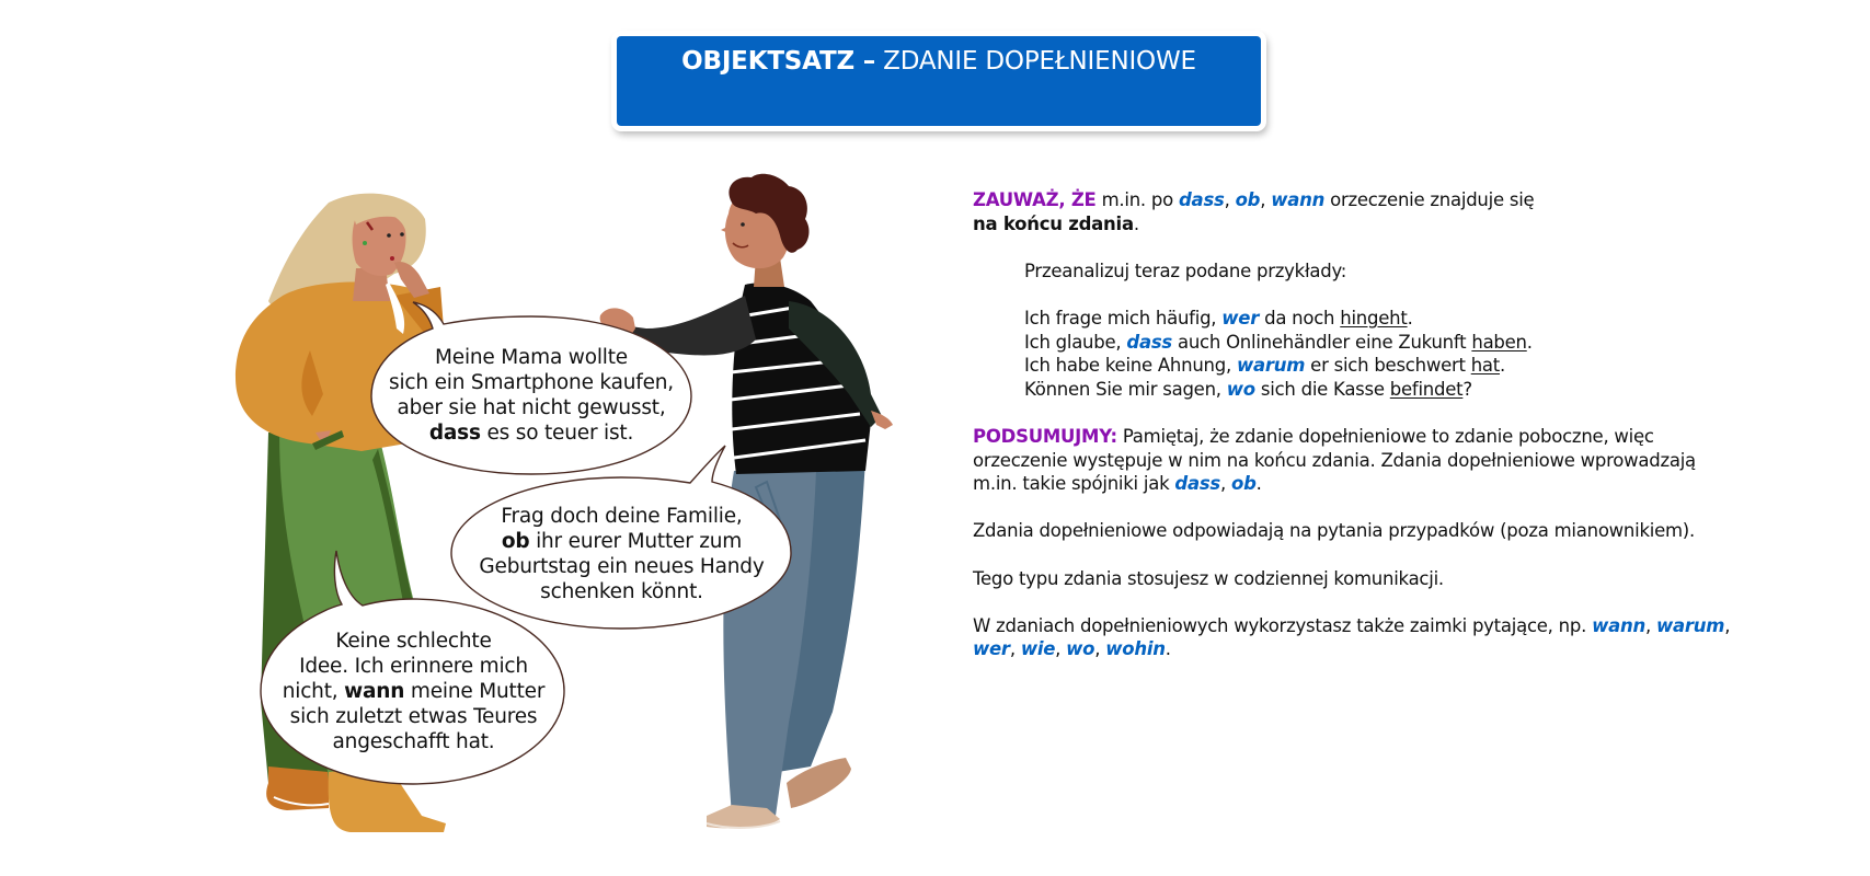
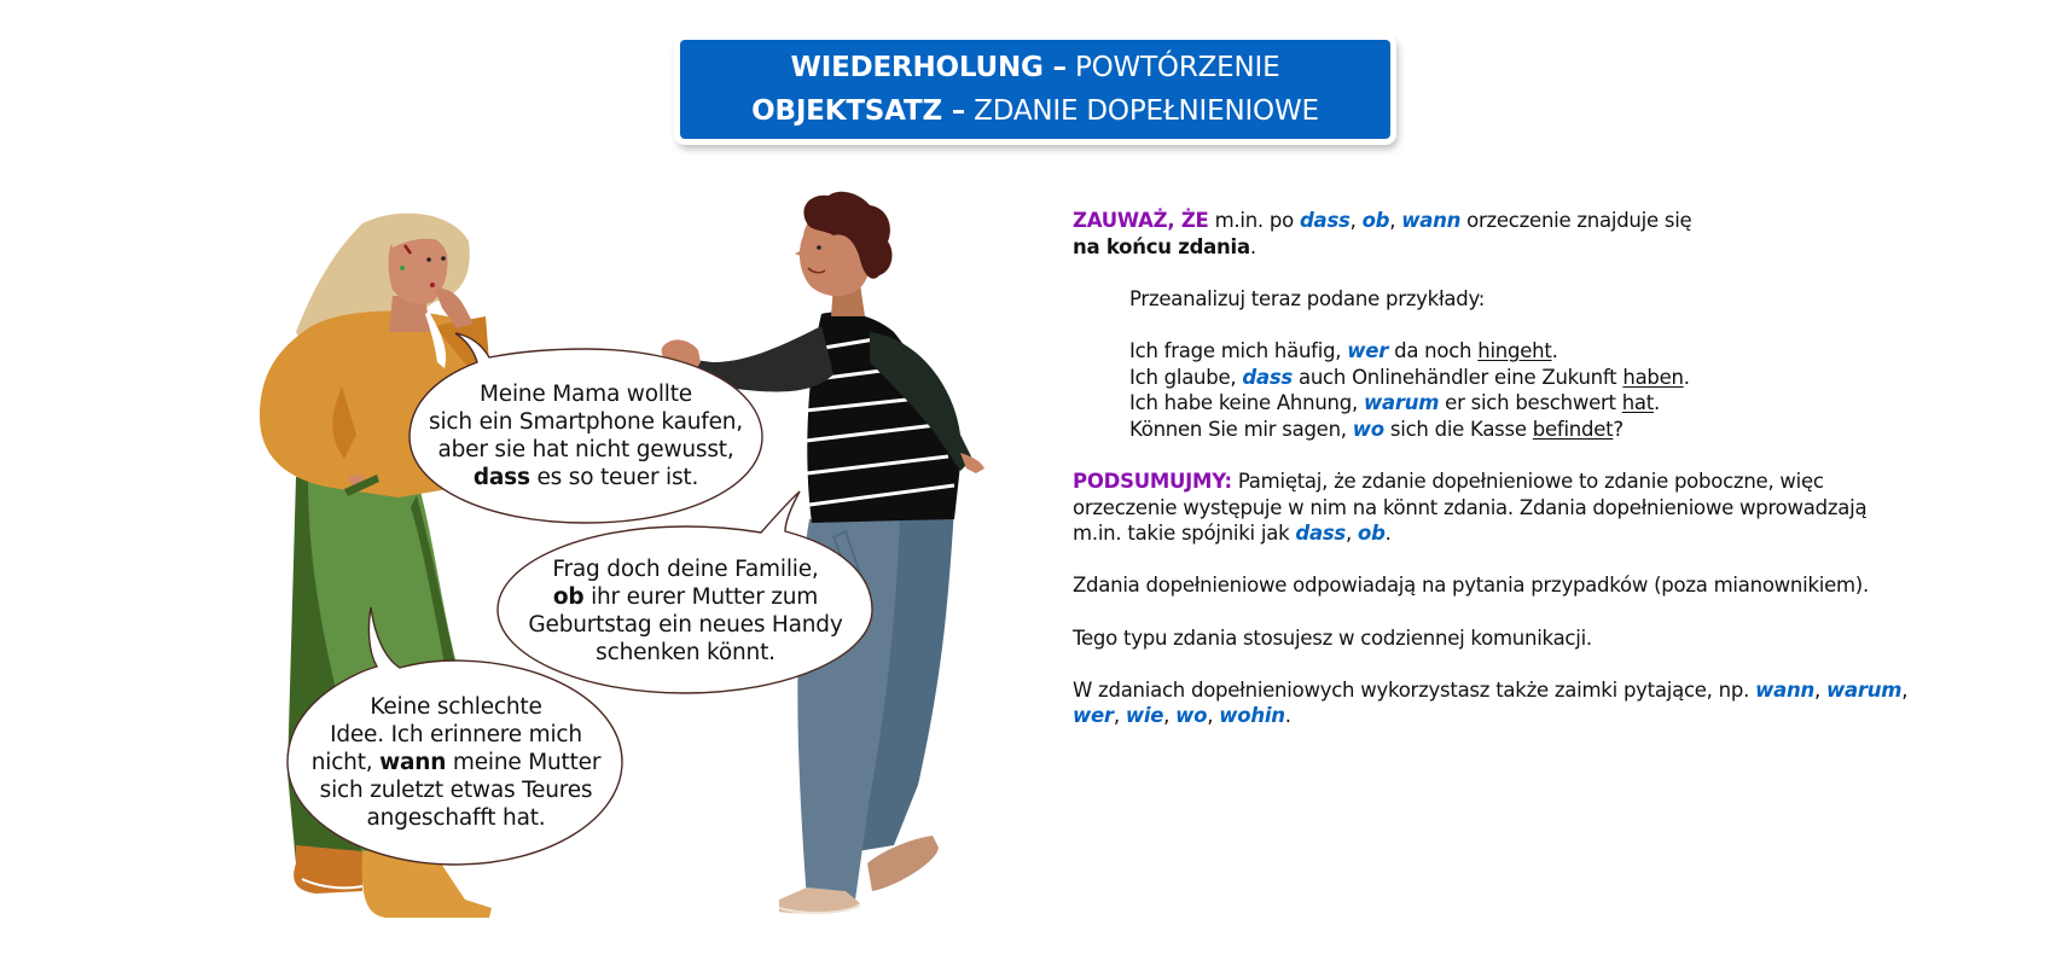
+ WIEDERHOLUNG – POWTÓRZENIE
  OBJEKTSATZ – ZDANIE DOPEŁNIENIOWE
  Meine Mama wollte
  sich ein Smartphone kaufen,
  aber sie hat nicht gewusst,
  dass es so teuer ist.
  Frag doch deine Familie,
  ob ihr eurer Mutter zum
  Geburtstag ein neues Handy
  schenken könnt.
  Keine schlechte
  Idee. Ich erinnere mich
  nicht, wann meine Mutter
  sich zuletzt etwas Teures
  angeschafft hat.
  ZAUWAŻ, ŻE m.in. po dass, ob, wann orzeczenie znajduje się
  na końcu zdania.
  Przeanalizuj teraz podane przykłady:
  Ich frage mich häufig, wer da noch hingeht.
  Ich glaube, dass auch Onlinehändler eine Zukunft haben.
  Ich habe keine Ahnung, warum er sich beschwert hat.
  Können Sie mir sagen, wo sich die Kasse befindet?
  PODSUMUJMY: Pamiętaj, że zdanie dopełnieniowe to zdanie poboczne, więc
- orzeczenie występuje w nim na końcu zdania. Zdania dopełnieniowe wprowadzają
+ orzeczenie występuje w nim na könnt zdania. Zdania dopełnieniowe wprowadzają
  m.in. takie spójniki jak dass, ob.
  Zdania dopełnieniowe odpowiadają na pytania przypadków (poza mianownikiem).
  Tego typu zdania stosujesz w codziennej komunikacji.
  W zdaniach dopełnieniowych wykorzystasz także zaimki pytające, np. wann, warum,
  wer, wie, wo, wohin.
